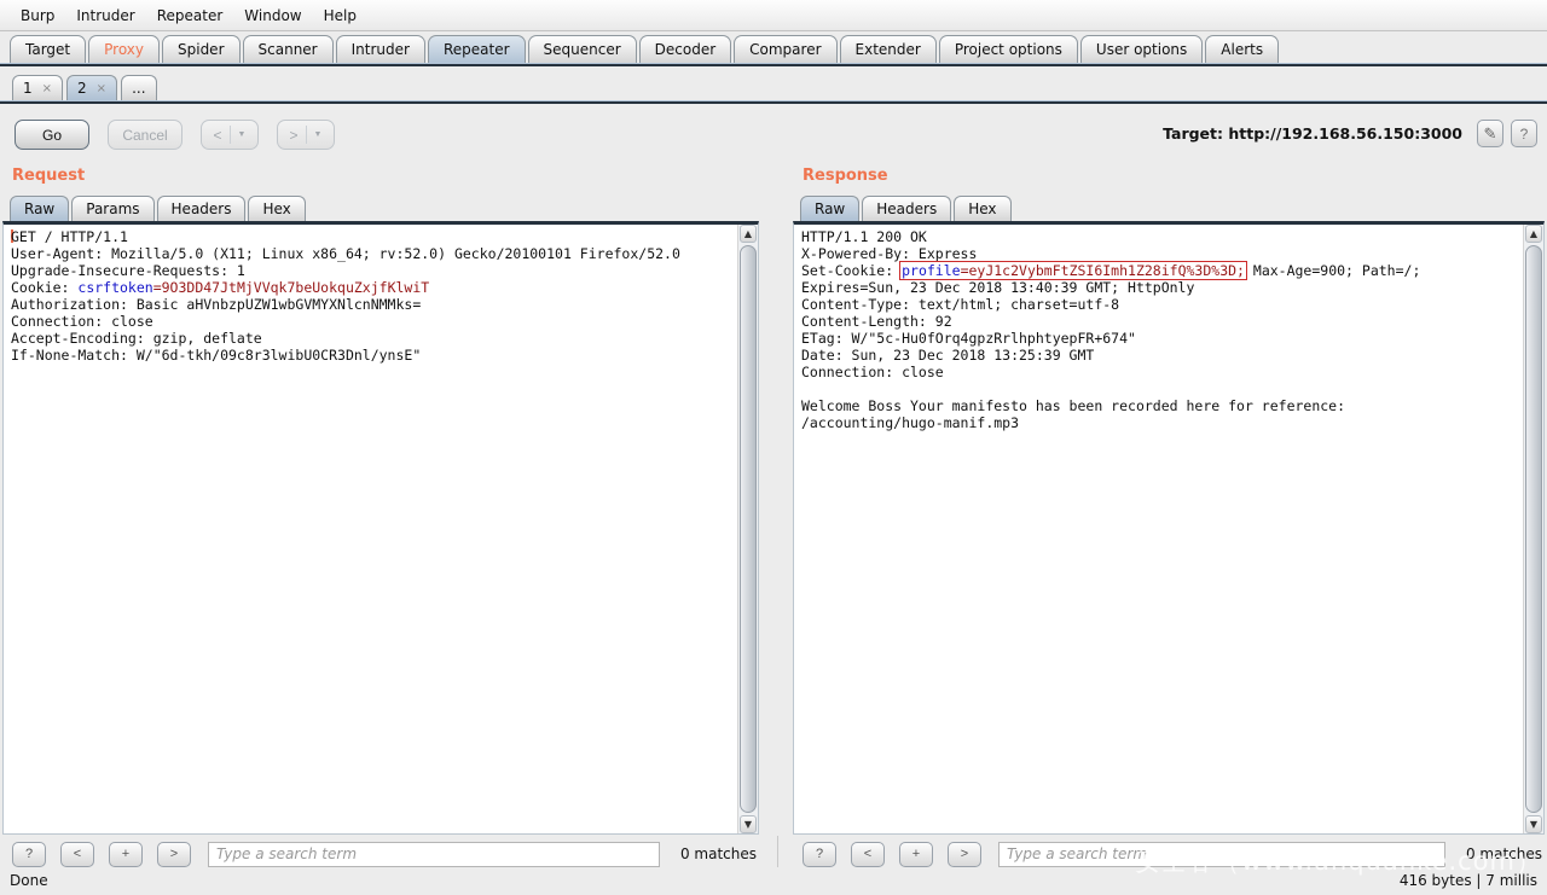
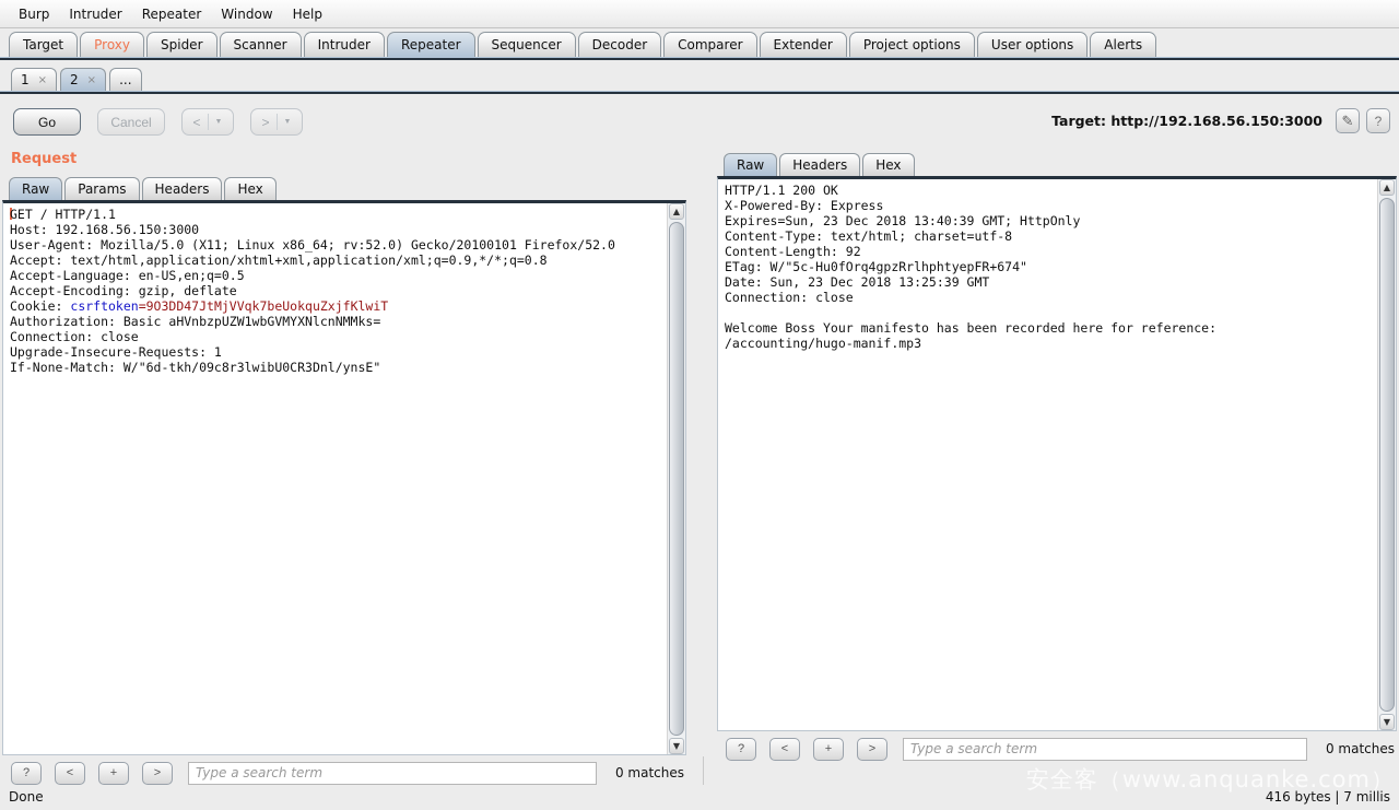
  Burp
  Intruder
  Repeater
  Window
  Help
  Target
  Proxy
  Spider
  Scanner
  Intruder
  Repeater
  Sequencer
  Decoder
  Comparer
  Extender
  Project options
  User options
  Alerts
  1
  ×
  2
  ×
  ...
  Go
  Cancel
  <
  >
  Target: http://192.168.56.150:3000
  ✎
  ?
  Request
  Raw
  Params
  Headers
  Hex
  GET / HTTP/1.1
+ Host: 192.168.56.150:3000
  User-Agent: Mozilla/5.0 (X11; Linux x86_64; rv:52.0) Gecko/20100101 Firefox/52.0
+ Accept: text/html,application/xhtml+xml,application/xml;q=0.9,*/*;q=0.8
+ Accept-Language: en-US,en;q=0.5
- Upgrade-Insecure-Requests: 1
+ Accept-Encoding: gzip, deflate
  Cookie: csrftoken=9O3DD47JtMjVVqk7beUokquZxjfKlwiT
  Authorization: Basic aHVnbzpUZW1wbGVMYXNlcnNMMks=
  Connection: close
- Accept-Encoding: gzip, deflate
+ Upgrade-Insecure-Requests: 1
  If-None-Match: W/"6d-tkh/09c8r3lwibU0CR3Dnl/ynsE"
  ▲
  ▼
  ?
  <
  +
  >
  Type a search term
  0 matches
- Response
  Raw
  Headers
  Hex
  HTTP/1.1 200 OK
  X-Powered-By: Express
- Set-Cookie: profile=eyJ1c2VybmFtZSI6Imh1Z28ifQ%3D%3D; Max-Age=900; Path=/;
  Expires=Sun, 23 Dec 2018 13:40:39 GMT; HttpOnly
  Content-Type: text/html; charset=utf-8
  Content-Length: 92
  ETag: W/"5c-Hu0fOrq4gpzRrlhphtyepFR+674"
  Date: Sun, 23 Dec 2018 13:25:39 GMT
  Connection: close
  Welcome Boss Your manifesto has been recorded here for reference:
  /accounting/hugo-manif.mp3
  ▲
  ▼
  ?
  <
  +
  >
  Type a search term
  0 matches
  Done
  416 bytes | 7 millis
  安全客（www.anquanke.com）
